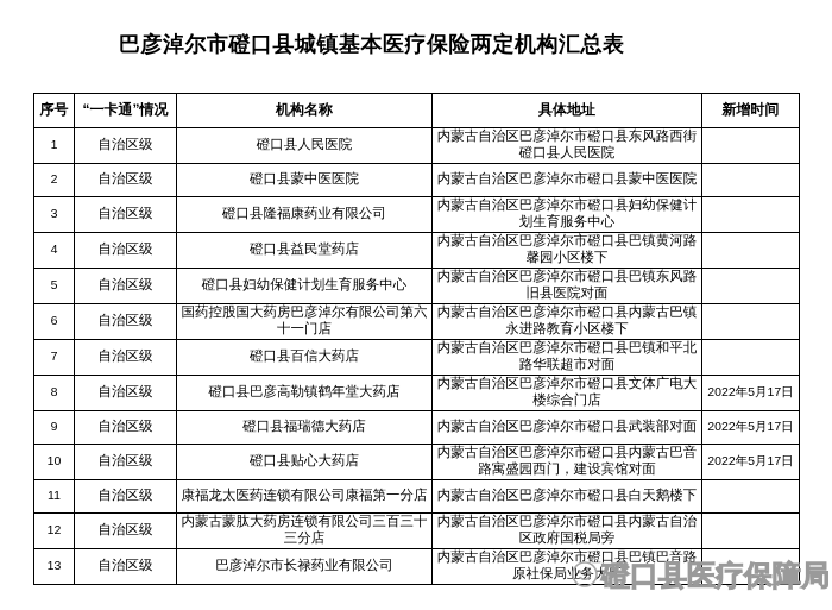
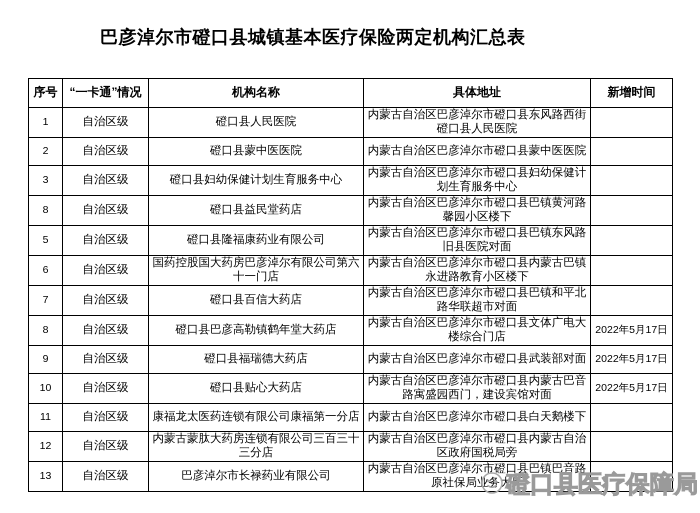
  巴彦淖尔市磴口县城镇基本医疗保险两定机构汇总表
  序号	“一卡通”情况	机构名称	具体地址	新增时间
  1	自治区级	磴口县人民医院	内蒙古自治区巴彦淖尔市磴口县东风路西街磴口县人民医院
  2	自治区级	磴口县蒙中医医院	内蒙古自治区巴彦淖尔市磴口县蒙中医医院
- 3	自治区级	磴口县隆福康药业有限公司	内蒙古自治区巴彦淖尔市磴口县妇幼保健计划生育服务中心
+ 3	自治区级	磴口县妇幼保健计划生育服务中心	内蒙古自治区巴彦淖尔市磴口县妇幼保健计划生育服务中心
- 4	自治区级	磴口县益民堂药店	内蒙古自治区巴彦淖尔市磴口县巴镇黄河路馨园小区楼下
+ 8	自治区级	磴口县益民堂药店	内蒙古自治区巴彦淖尔市磴口县巴镇黄河路馨园小区楼下
- 5	自治区级	磴口县妇幼保健计划生育服务中心	内蒙古自治区巴彦淖尔市磴口县巴镇东风路旧县医院对面
+ 5	自治区级	磴口县隆福康药业有限公司	内蒙古自治区巴彦淖尔市磴口县巴镇东风路旧县医院对面
  6	自治区级	国药控股国大药房巴彦淖尔有限公司第六十一门店	内蒙古自治区巴彦淖尔市磴口县内蒙古巴镇永进路教育小区楼下
  7	自治区级	磴口县百信大药店	内蒙古自治区巴彦淖尔市磴口县巴镇和平北路华联超市对面
  8	自治区级	磴口县巴彦高勒镇鹤年堂大药店	内蒙古自治区巴彦淖尔市磴口县文体广电大楼综合门店	2022年5月17日
  9	自治区级	磴口县福瑞德大药店	内蒙古自治区巴彦淖尔市磴口县武装部对面	2022年5月17日
  10	自治区级	磴口县贴心大药店	内蒙古自治区巴彦淖尔市磴口县内蒙古巴音路寓盛园西门，建设宾馆对面	2022年5月17日
  11	自治区级	康福龙太医药连锁有限公司康福第一分店	内蒙古自治区巴彦淖尔市磴口县白天鹅楼下
  12	自治区级	内蒙古蒙肽大药房连锁有限公司三百三十三分店	内蒙古自治区巴彦淖尔市磴口县内蒙古自治区政府国税局旁
  13	自治区级	巴彦淖尔市长禄药业有限公司	内蒙古自治区巴彦淖尔市磴口县巴镇巴音路原社保局务大厅
  磴口县医疗保障局
